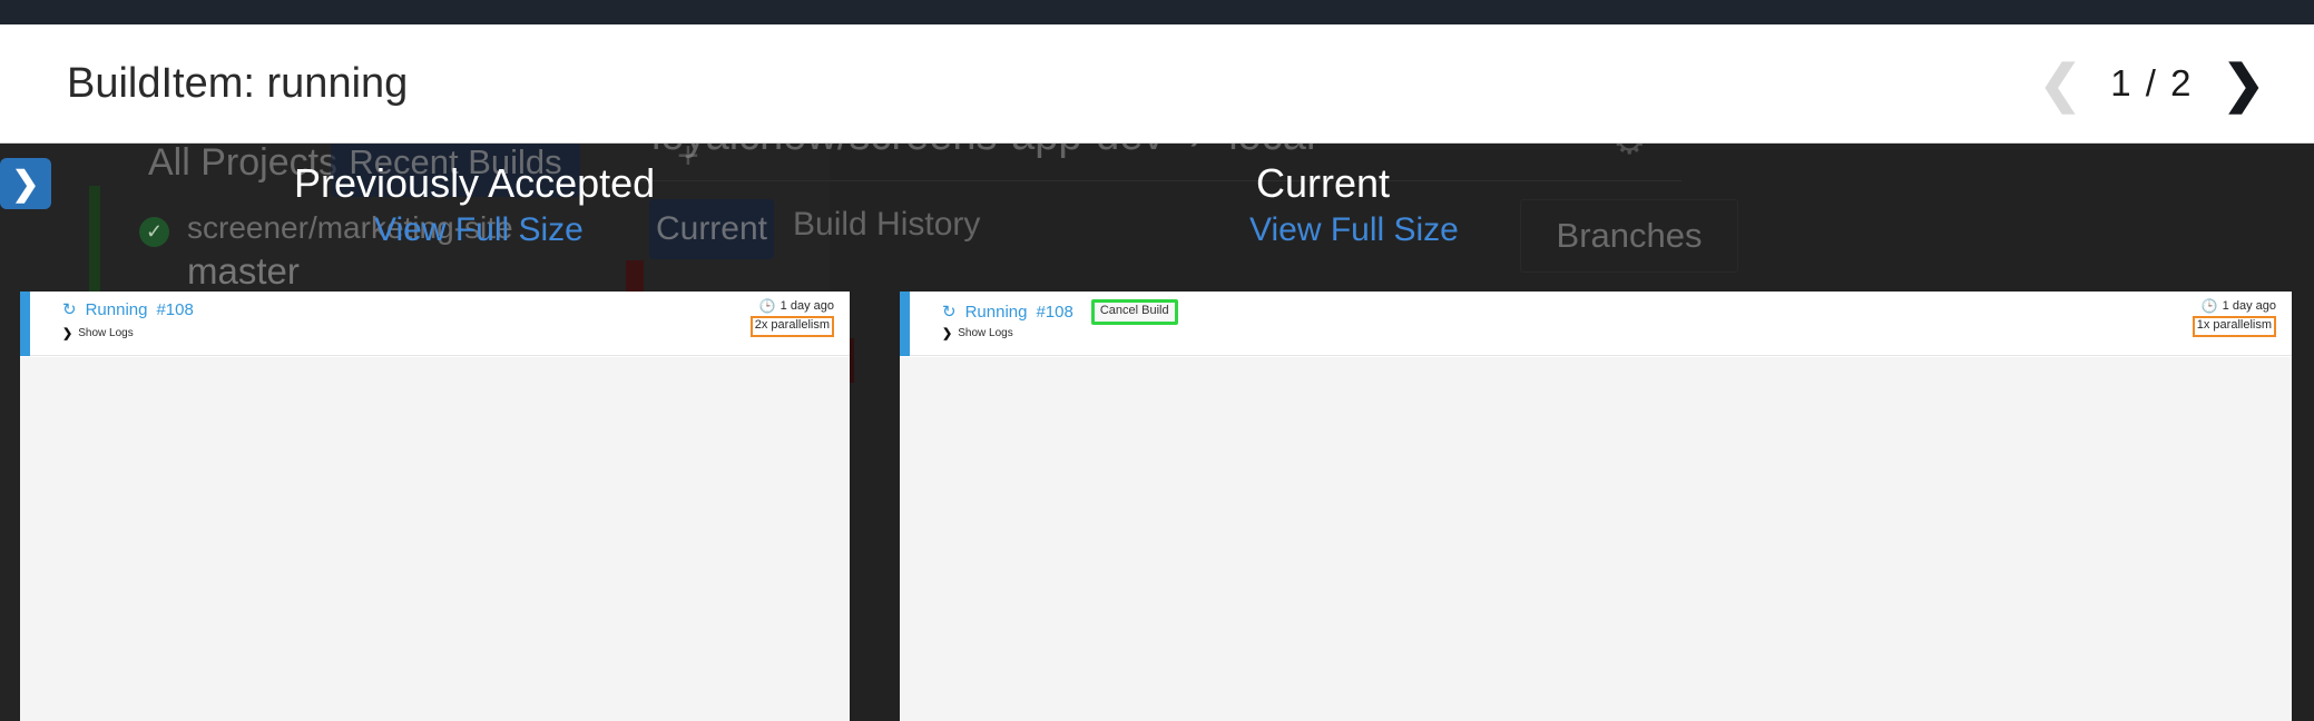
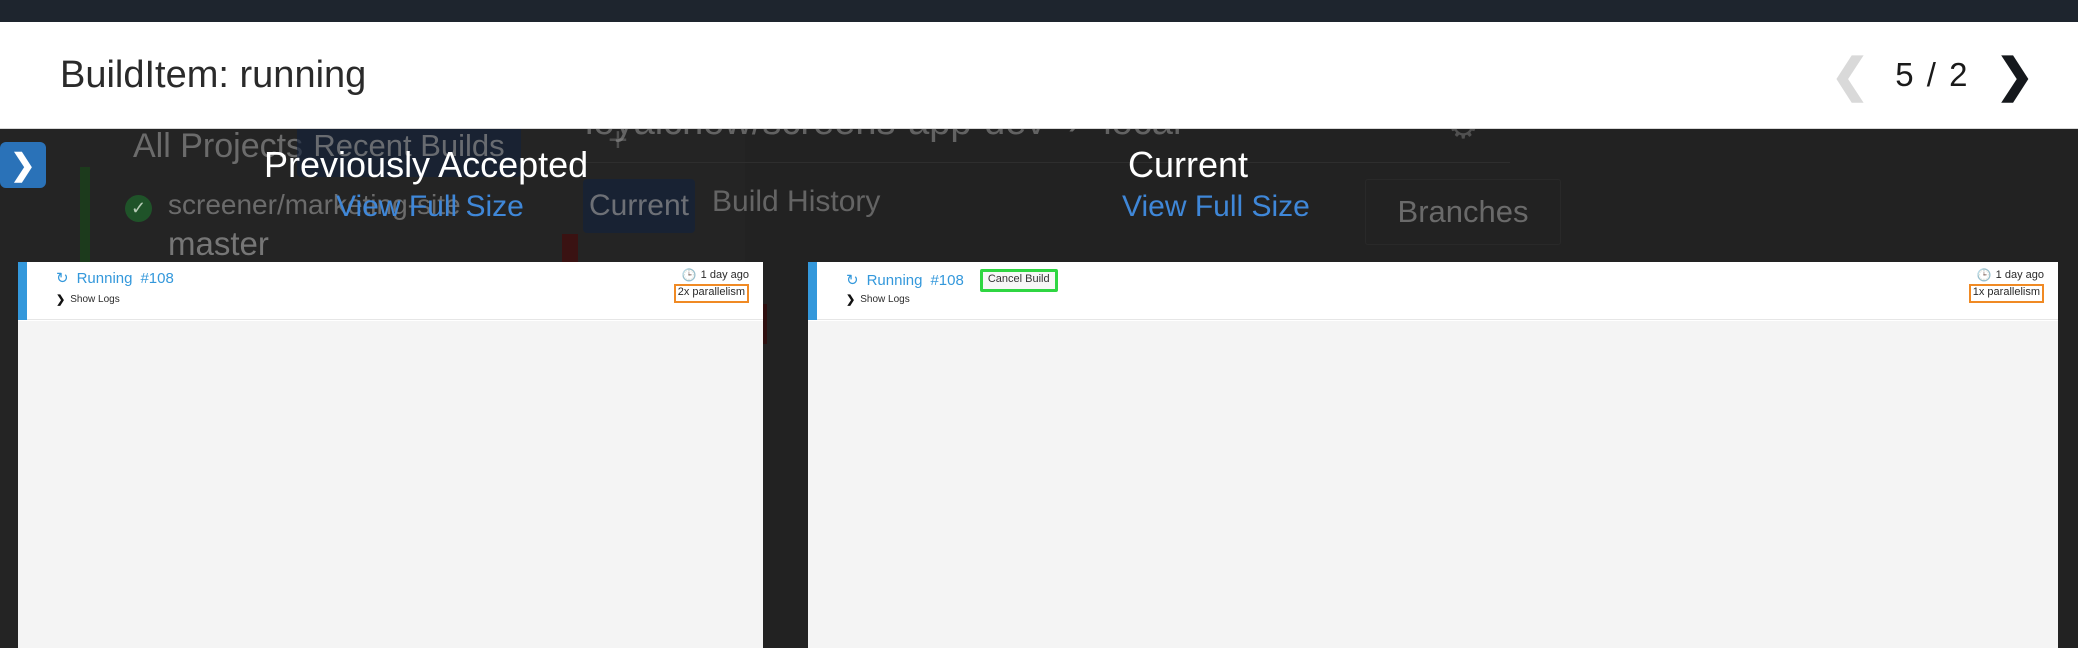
  BuildItem: running
  ❮
- 1 / 2
+ 5 / 2
  ❯
  ❯
  All Projects
  Recent Builds
  +
  ✓
  screener/marketing-site
  master
  Current
  Build History
  Branches
  Previously Accepted
  Current
  View Full Size
  View Full Size
  ↻
  Running
  #108
  ❯
  Show Logs
  🕒
  1 day ago
  2x parallelism
  ↻
  Running
  #108
  Cancel Build
  ❯
  Show Logs
  🕒
  1 day ago
  1x parallelism
